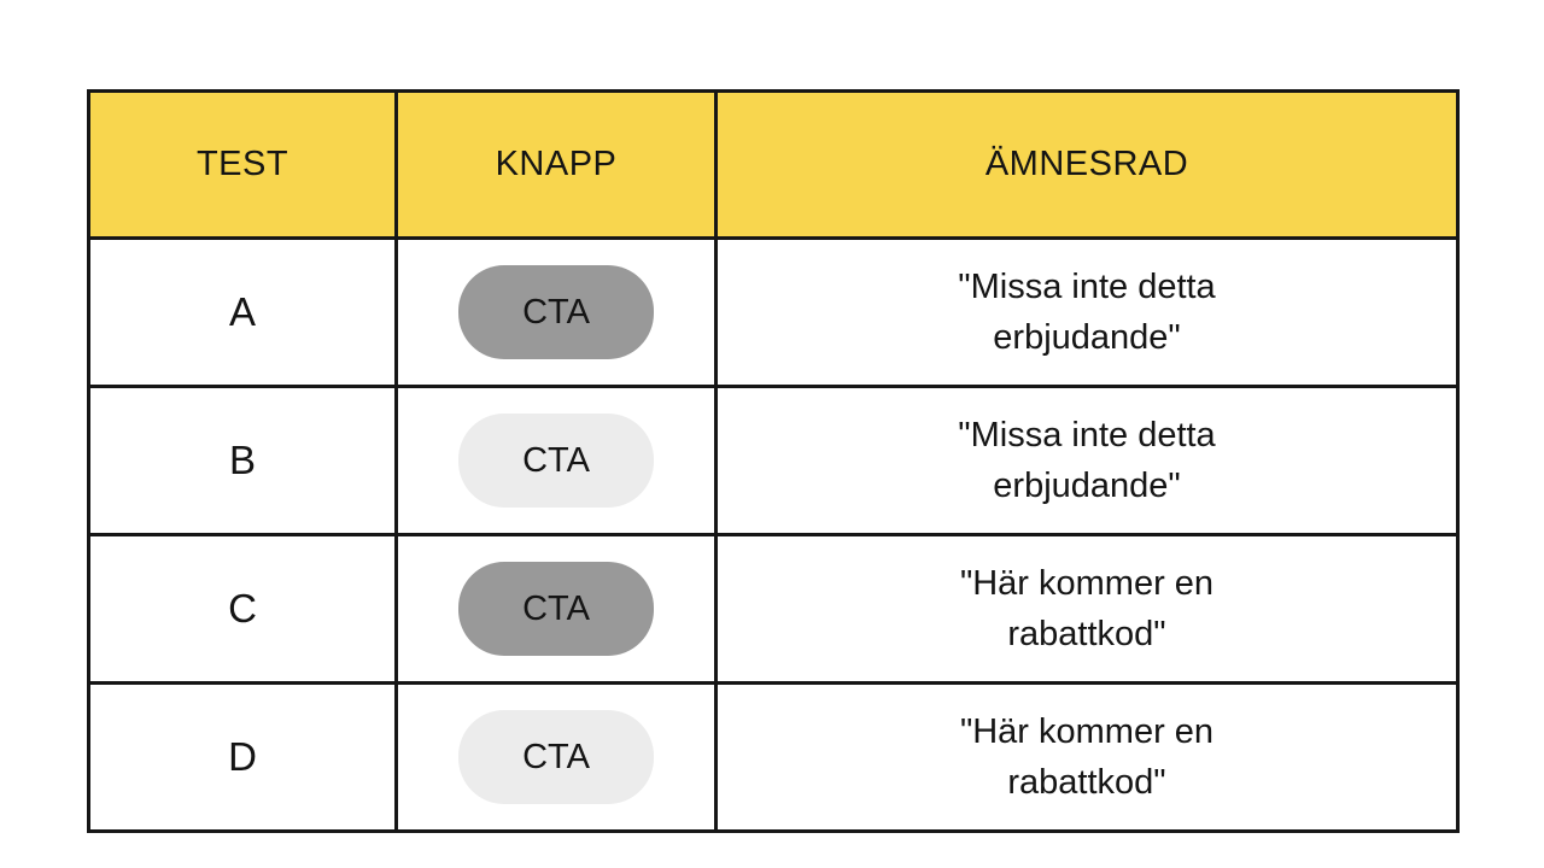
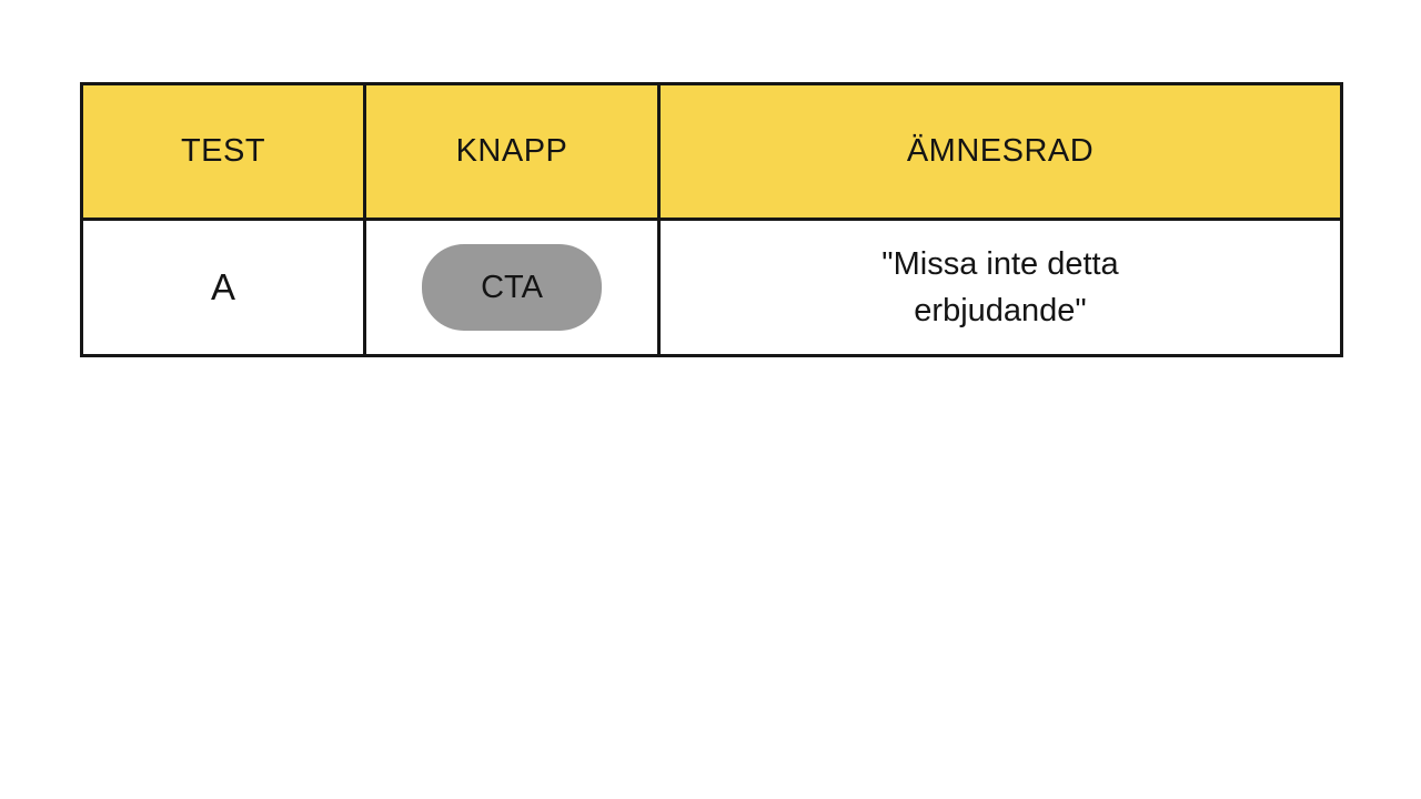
  TEST	KNAPP	ÄMNESRAD
  A	CTA	"Missa inte detta erbjudande"
- B	CTA	"Missa inte detta erbjudande"
- C	CTA	"Här kommer en rabattkod"
- D	CTA	"Här kommer en rabattkod"
